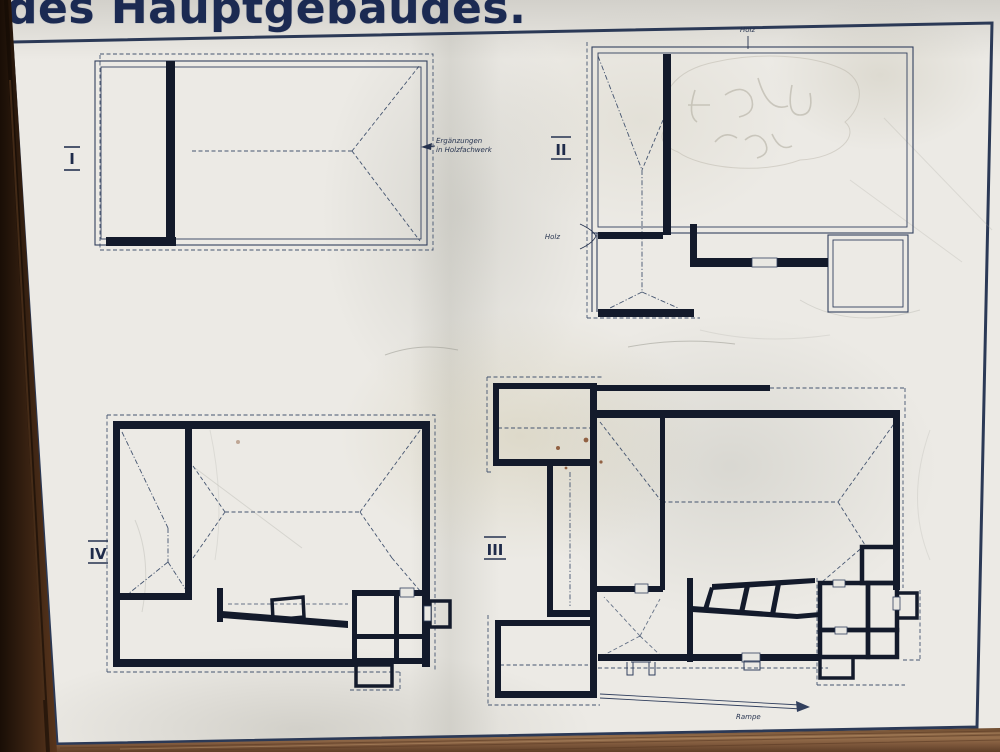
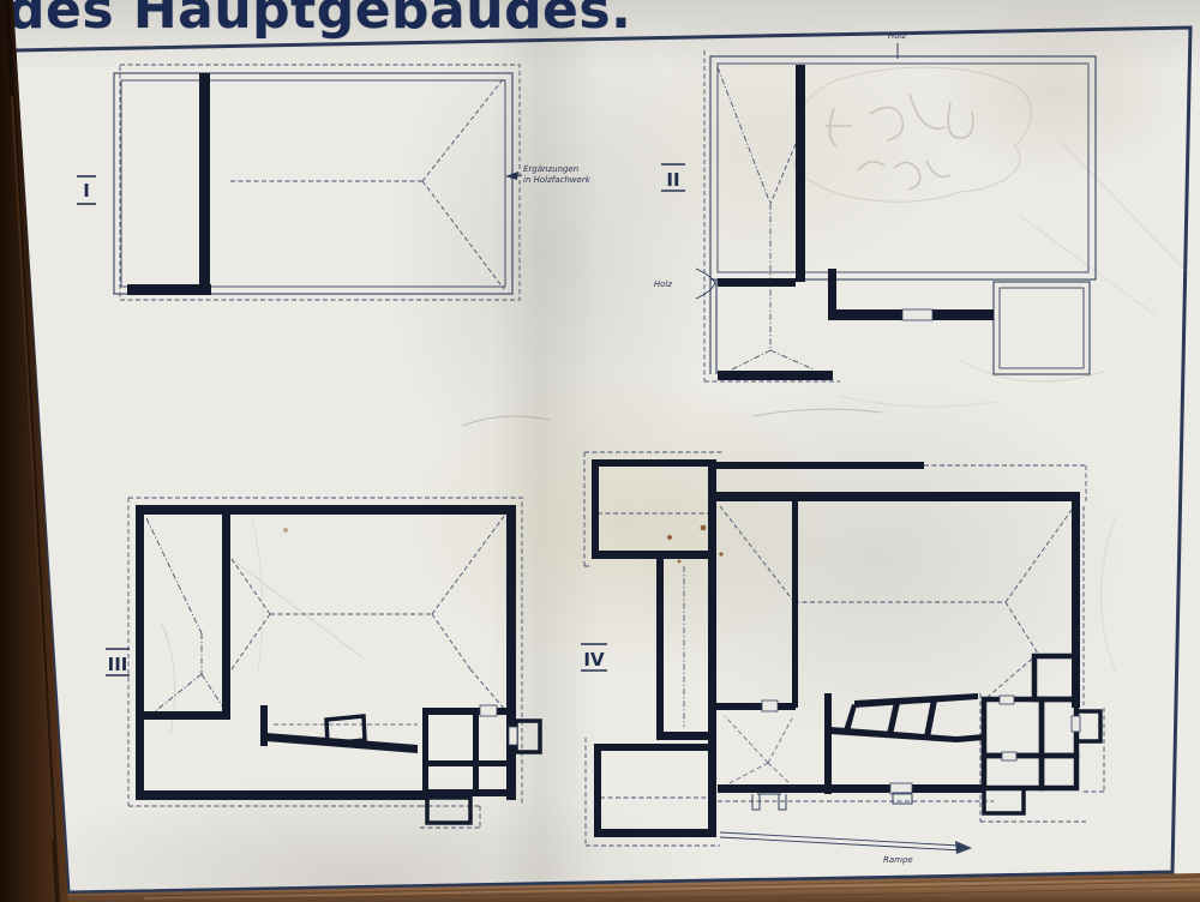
  des Hauptgebäudes.
  Ergänzungen
  in Holzfachwerk
  I
  Holz
  Holz
  II
- IV
+ III
  Rampe
- III
+ IV
